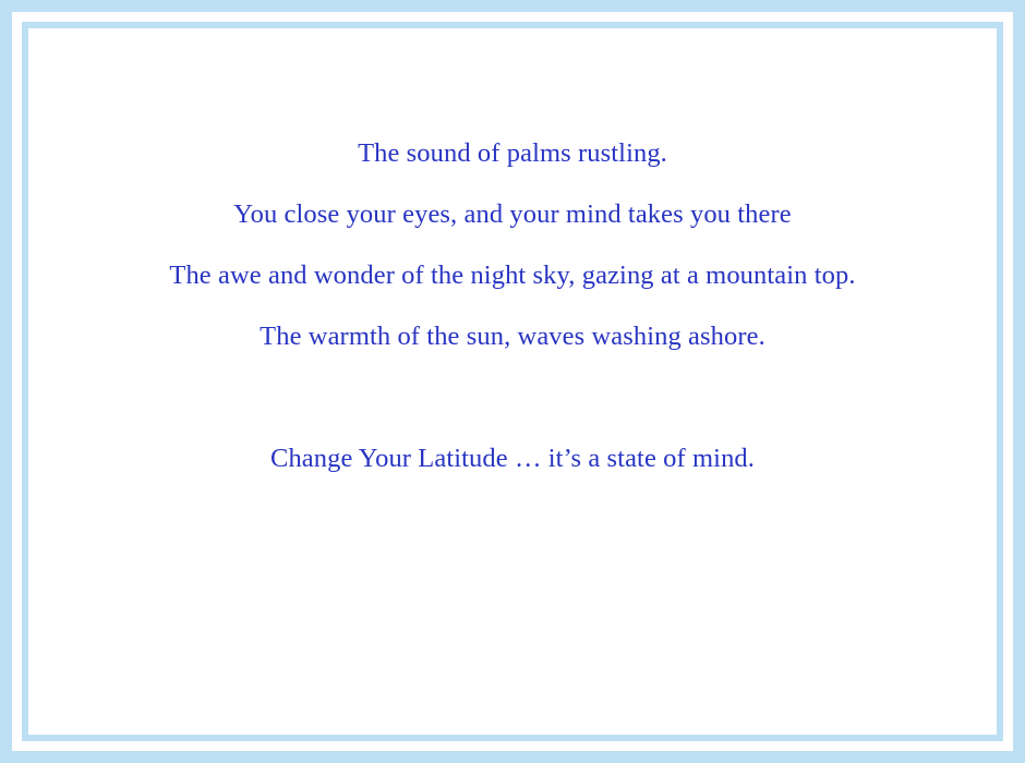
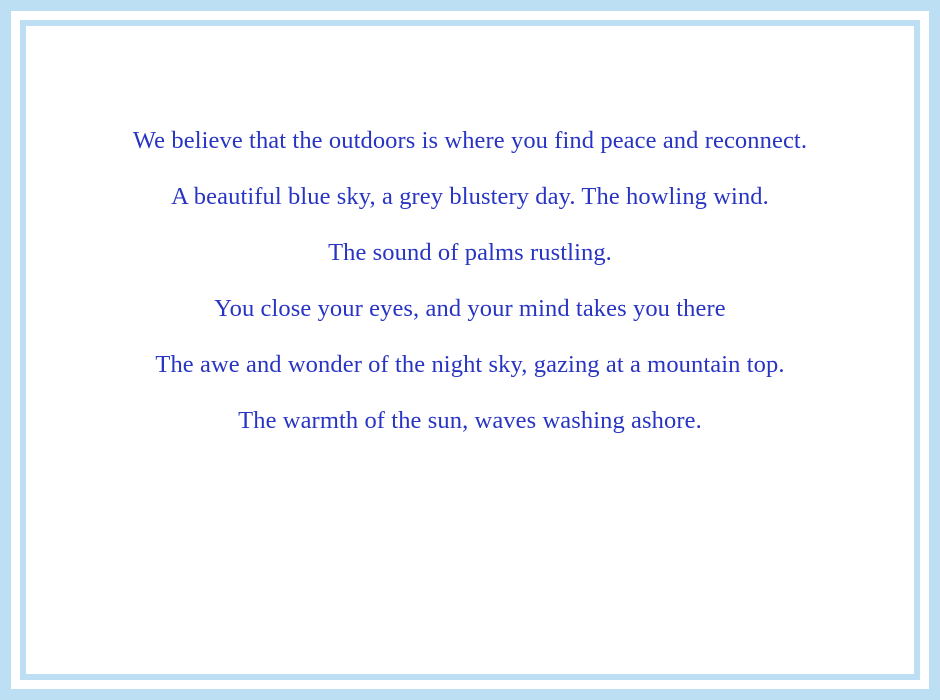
+ We believe that the outdoors is where you find peace and reconnect.
+ A beautiful blue sky, a grey blustery day. The howling wind.
  The sound of palms rustling.
  You close your eyes, and your mind takes you there
  The awe and wonder of the night sky, gazing at a mountain top.
  The warmth of the sun, waves washing ashore.
- Change Your Latitude … it’s a state of mind.
